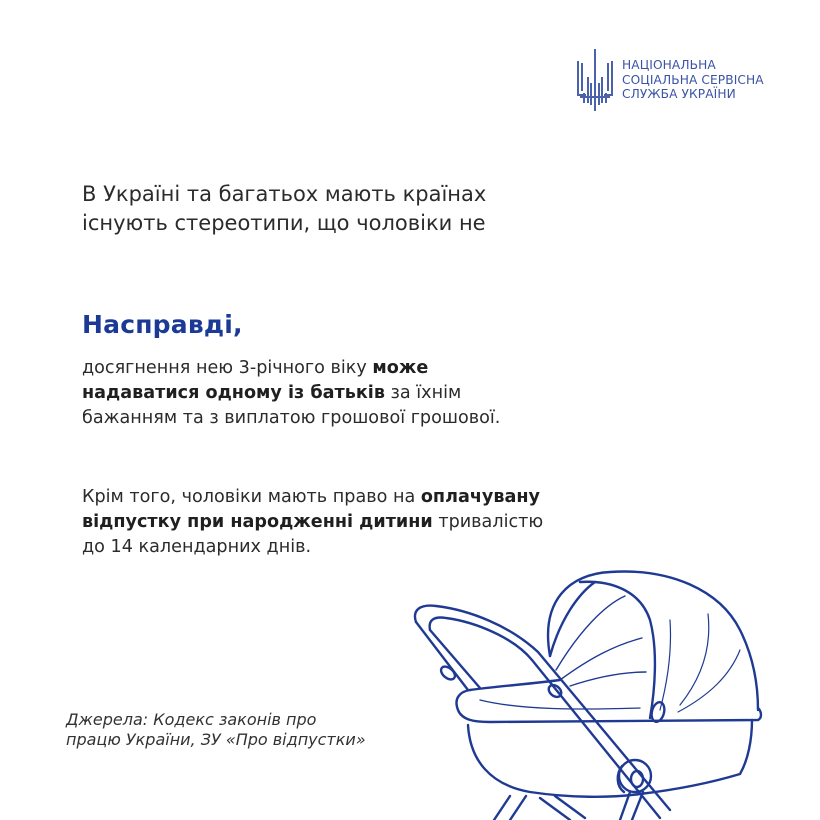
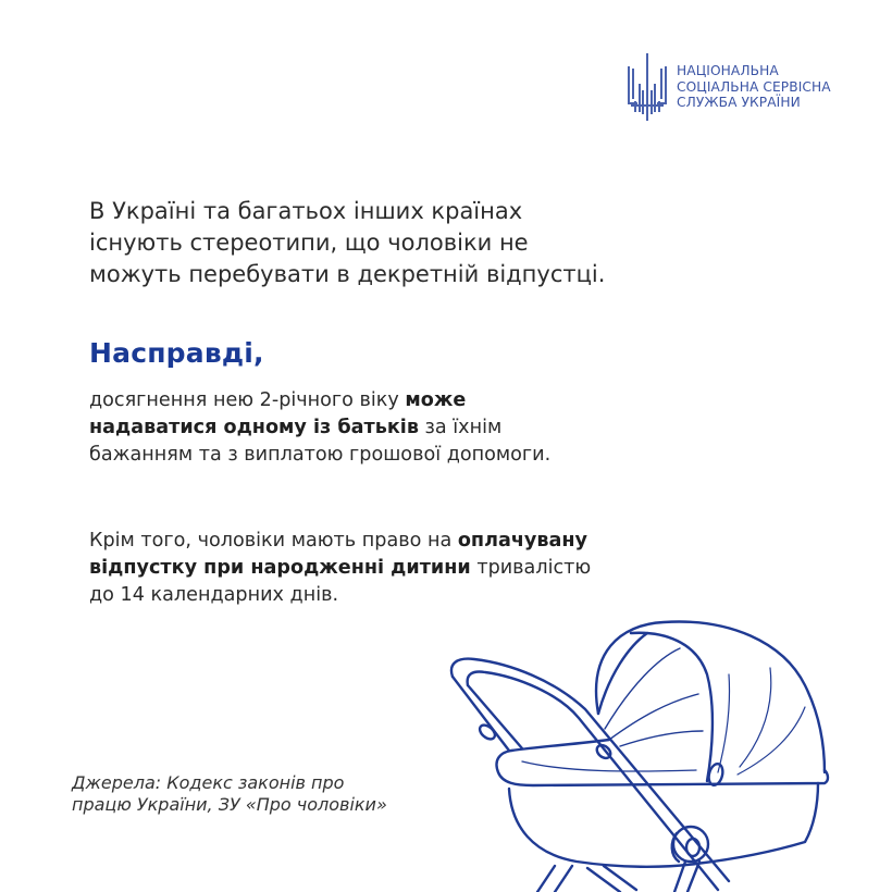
  НАЦІОНАЛЬНА
  СОЦІАЛЬНА СЕРВІСНА
  СЛУЖБА УКРАЇНИ
- В Україні та багатьох мають країнах
+ В Україні та багатьох інших країнах
  існують стереотипи, що чоловіки не
+ можуть перебувати в декретній відпустці.
  Насправді,
- досягнення нею 3-річного віку може
+ досягнення нею 2-річного віку може
  надаватися одному із батьків за їхнім
- бажанням та з виплатою грошової грошової.
+ бажанням та з виплатою грошової допомоги.
  Крім того, чоловіки мають право на оплачувану
  відпустку при народженні дитини тривалістю
  до 14 календарних днів.
  Джерела: Кодекс законів про
- працю України, ЗУ «Про відпустки»
+ працю України, ЗУ «Про чоловіки»
